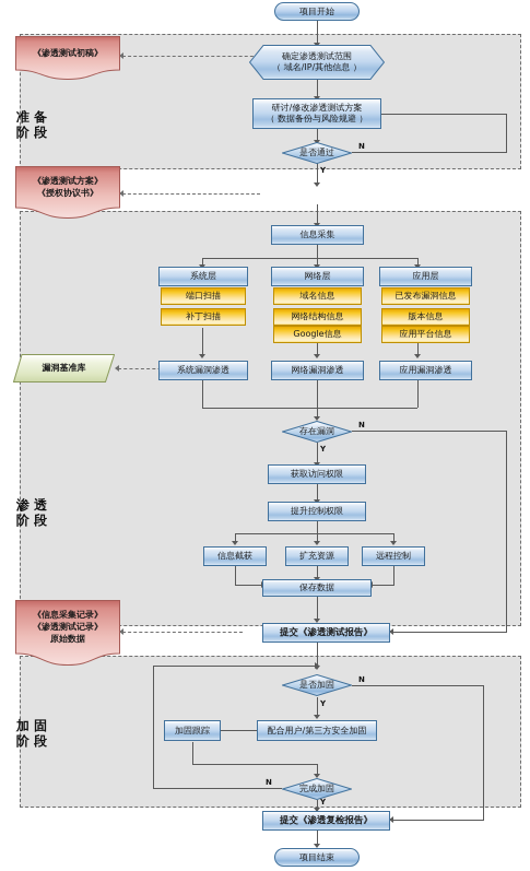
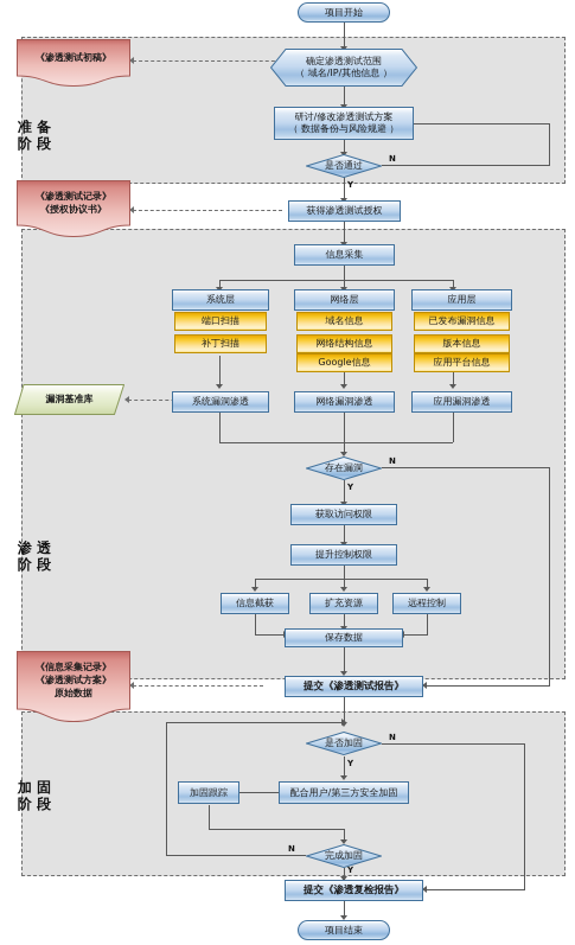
  准 备 阶 段
  渗 透 阶 段
  加 固 阶 段
  N
  Y
  N
  Y
  N
  Y
  N
  Y
  项目开始
  确定渗透测试范围
  （ 域名/IP/其他信息 ）
  研讨/修改渗透测试方案
  （ 数据备份与风险规避 ）
  是否通过
+ 获得渗透测试授权
  信息采集
  系统层
  端口扫描
  补丁扫描
  网络层
  域名信息
  网络结构信息
  Google信息
  应用层
  已发布漏洞信息
  版本信息
  应用平台信息
  系统漏洞渗透
  网络漏洞渗透
  应用漏洞渗透
  漏洞基准库
  存在漏洞
  获取访问权限
  提升控制权限
  信息截获
  扩充资源
  远程控制
  保存数据
  提交《渗透测试报告》
  是否加固
  配合用户/第三方安全加固
  加固跟踪
  完成加固
  提交《渗透复检报告》
  项目结束
  《渗透测试初稿》
- 《渗透测试方案》
+ 《渗透测试记录》
  《授权协议书》
  《信息采集记录》
- 《渗透测试记录》
+ 《渗透测试方案》
  原始数据
